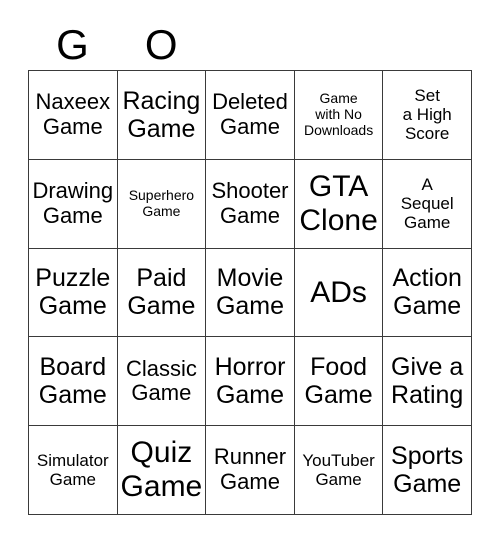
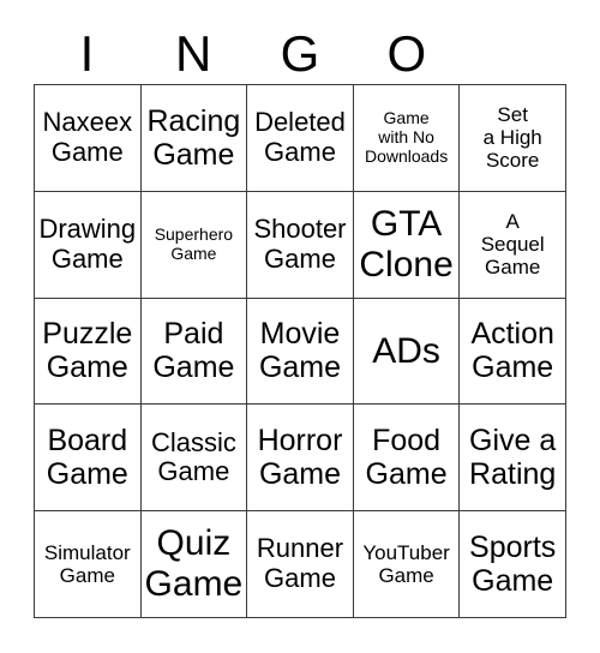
+ I
+ N
  G
  O
  Naxeex
  Game
  Racing
  Game
  Deleted
  Game
  Game
  with No
  Downloads
  Set
  a High
  Score
  Drawing
  Game
  Superhero
  Game
  Shooter
  Game
  GTA
  Clone
  A
  Sequel
  Game
  Puzzle
  Game
  Paid
  Game
  Movie
  Game
  ADs
  Action
  Game
  Board
  Game
  Classic
  Game
  Horror
  Game
  Food
  Game
  Give a
  Rating
  Simulator
  Game
  Quiz
  Game
  Runner
  Game
  YouTuber
  Game
  Sports
  Game
